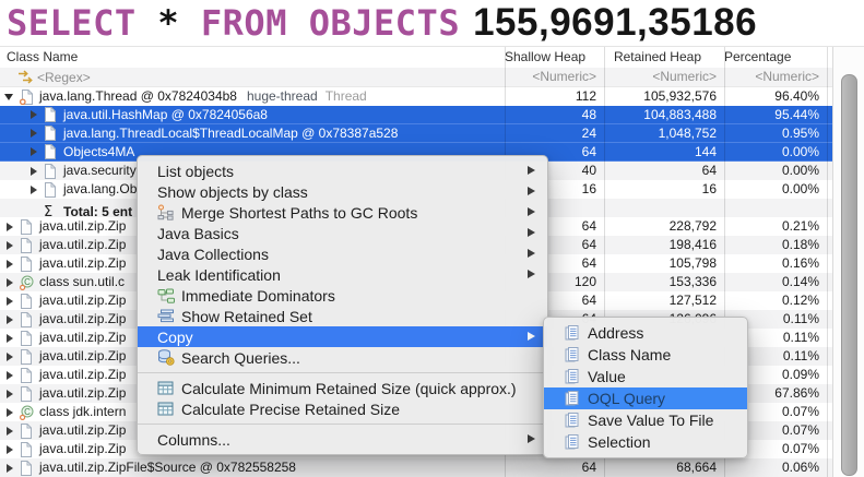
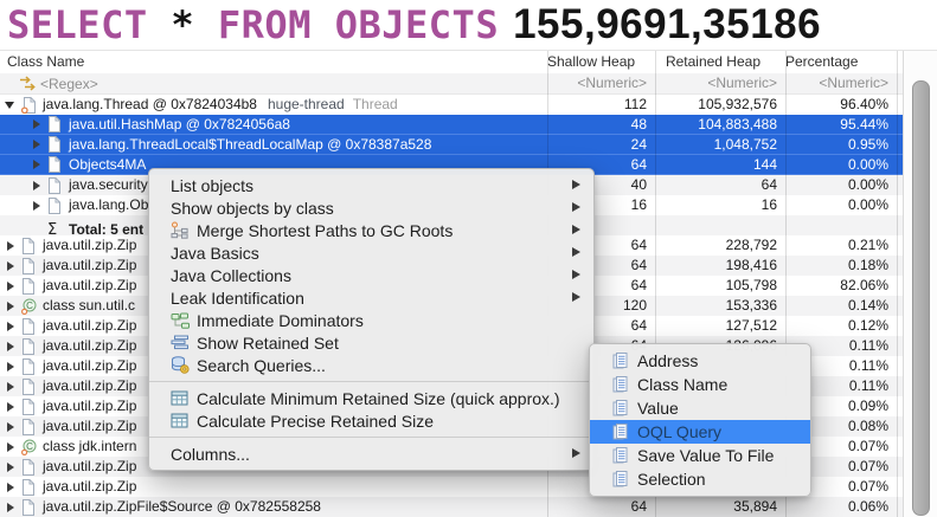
  SELECT * FROM OBJECTS 155,9691,35186
  Class Name
  Shallow Heap
  Retained Heap
  Percentage
  <Regex>
  <Numeric>
  <Numeric>
  <Numeric>
  java.lang.Thread @ 0x7824034b8
  huge-thread
  Thread
  112
  105,932,576
  96.40%
  java.util.HashMap @ 0x7824056a8
  48
  104,883,488
  95.44%
  java.lang.ThreadLocal$ThreadLocalMap @ 0x78387a528
  24
  1,048,752
  0.95%
  Objects4MA
  64
  144
  0.00%
  java.security
  40
  64
  0.00%
  java.lang.Ob
  16
  16
  0.00%
  Σ
  Total: 5 ent
  java.util.zip.Zip
  64
  228,792
  0.21%
  java.util.zip.Zip
  64
  198,416
  0.18%
  java.util.zip.Zip
  64
  105,798
- 0.16%
+ 82.06%
  C
  class sun.util.c
  120
  153,336
  0.14%
  java.util.zip.Zip
  64
  127,512
  0.12%
  java.util.zip.Zip
  0.11%
  java.util.zip.Zip
  0.11%
  java.util.zip.Zip
  0.11%
  java.util.zip.Zip
  0.09%
  java.util.zip.Zip
- 67.86%
+ 0.08%
  C
  class jdk.intern
  0.07%
  java.util.zip.Zip
  0.07%
  java.util.zip.Zip
  0.07%
  java.util.zip.ZipFile$Source @ 0x782558258
  64
- 68,664
+ 35,894
  0.06%
  List objects
  Show objects by class
  Merge Shortest Paths to GC Roots
  Java Basics
  Java Collections
  Leak Identification
  Immediate Dominators
  Show Retained Set
- Copy
  Search Queries...
  Calculate Minimum Retained Size (quick approx.)
  Calculate Precise Retained Size
  Columns...
  Address
  Class Name
  Value
  OQL Query
  Save Value To File
  Selection
